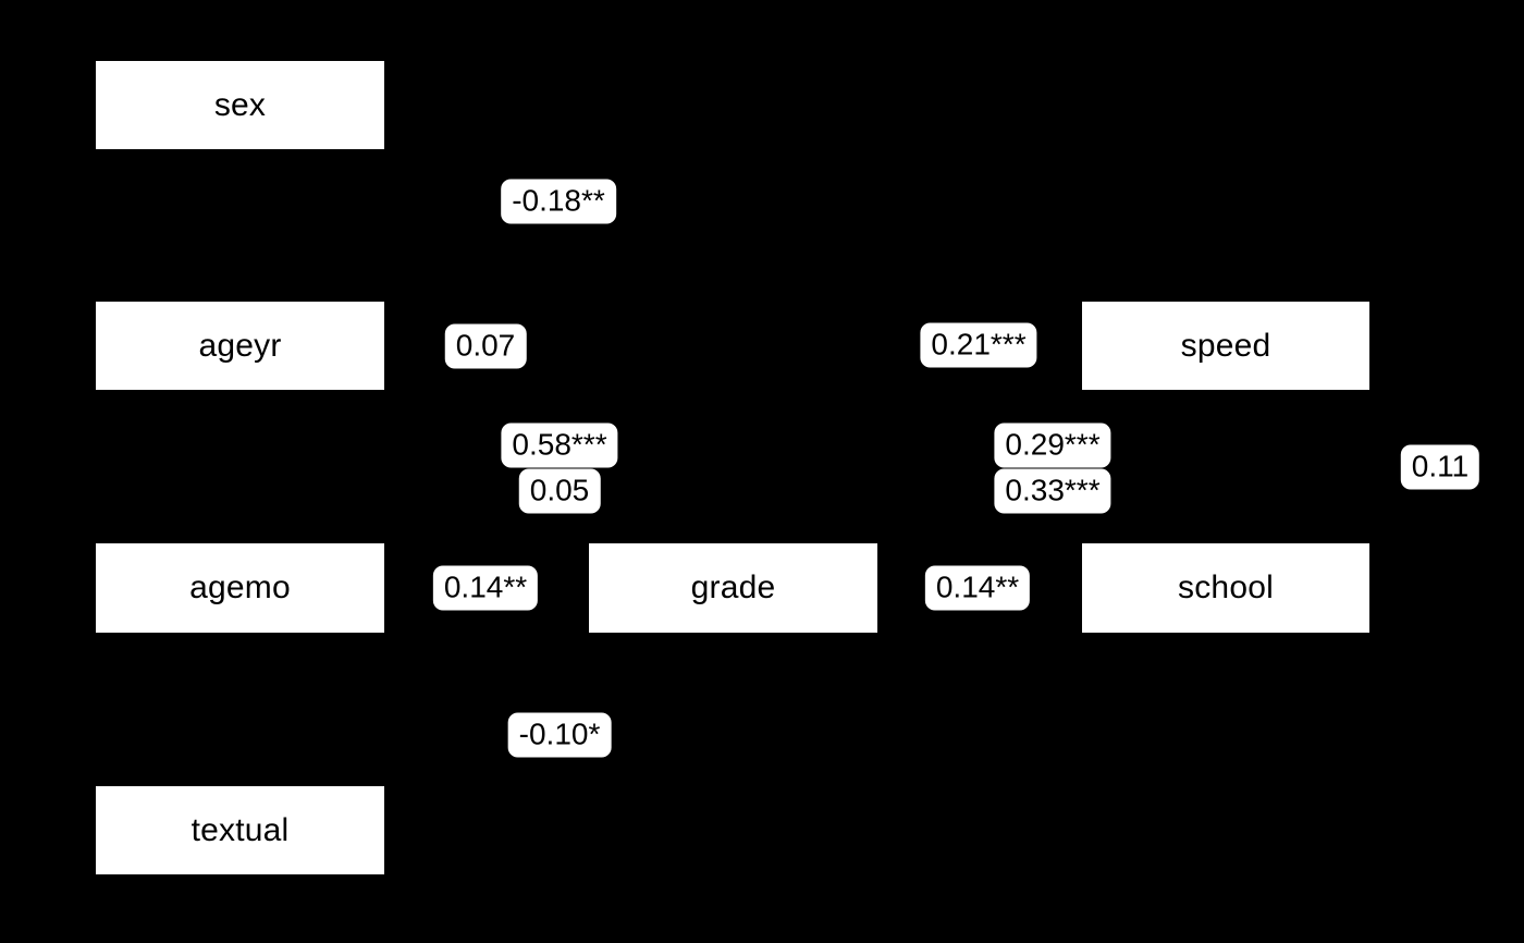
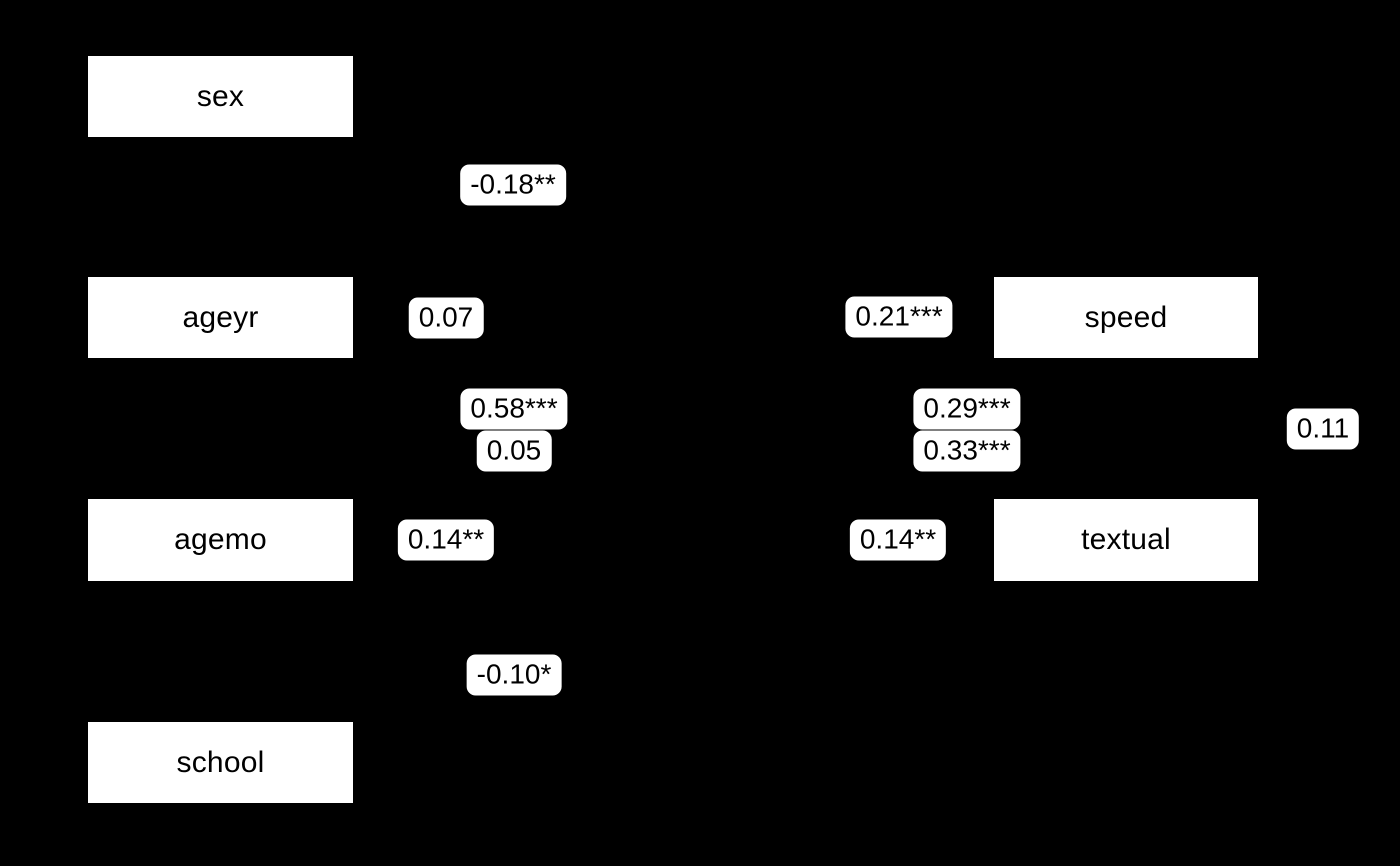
  sex
  ageyr
  agemo
- textual
+ school
- grade
  speed
- school
+ textual
  -0.18**
  0.07
  0.21***
  0.58***
  0.05
  0.29***
  0.33***
  0.11
  0.14**
  0.14**
  -0.10*
